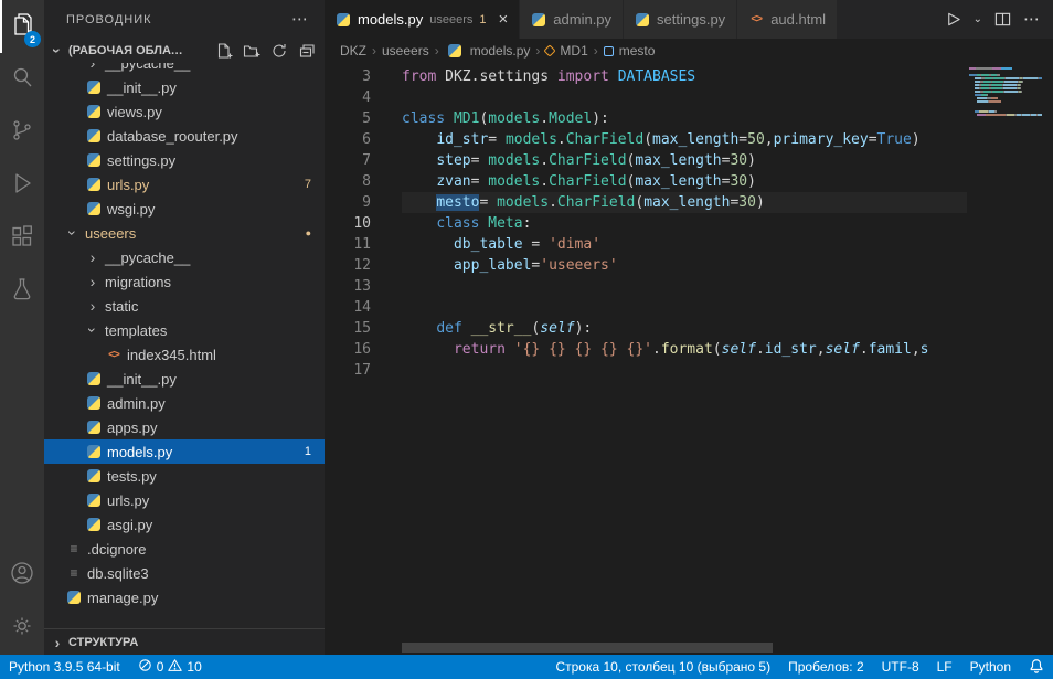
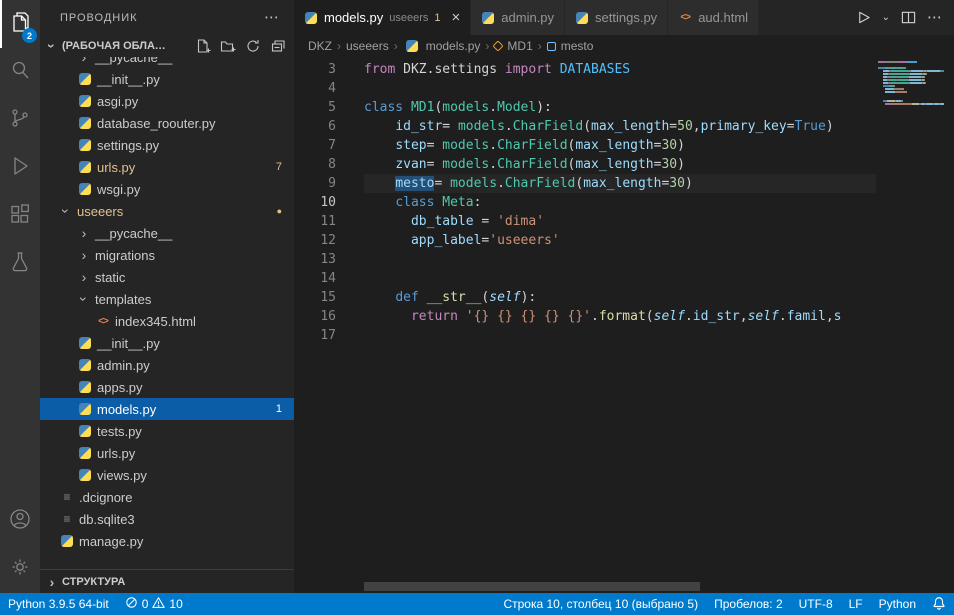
  2
  ПРОВОДНИК
  ⋯
  (РАБОЧАЯ ОБЛАСТ
  ›
  __pycache__
  __init__.py
- views.py
+ asgi.py
  database_roouter.py
  settings.py
  urls.py
  7
  wsgi.py
  useeers
  ●
  ›
  __pycache__
  ›
  migrations
  ›
  static
  templates
  <>
  index345.html
  __init__.py
  admin.py
  apps.py
  models.py
  1
  tests.py
  urls.py
- asgi.py
+ views.py
  ≡
  .dcignore
  ≡
  db.sqlite3
  manage.py
  ›
  СТРУКТУРА
  models.py
  useeers
  1
  ×
  admin.py
  settings.py
  <>
  aud.html
  ⌄
  ⋯
  DKZ
  ›
  useeers
  ›
  models.py
  ›
  MD1
  ›
  mesto
  3
  4
  5
  6
  7
  8
  9
  10
  11
  12
  13
  14
  15
  16
  17
  from DKZ.settings import DATABASES
  class MD1(models.Model):
  id_str= models.CharField(max_length=50,primary_key=True)
  step= models.CharField(max_length=30)
  zvan= models.CharField(max_length=30)
  mesto= models.CharField(max_length=30)
  class Meta:
  db_table = 'dima'
  app_label='useeers'
  def __str__(self):
  return '{} {} {} {} {}'.format(self.id_str,self.famil,s
  Python 3.9.5 64-bit
  0
  10
  Строка 10, столбец 10 (выбрано 5)
  Пробелов: 2
  UTF-8
  LF
  Python
